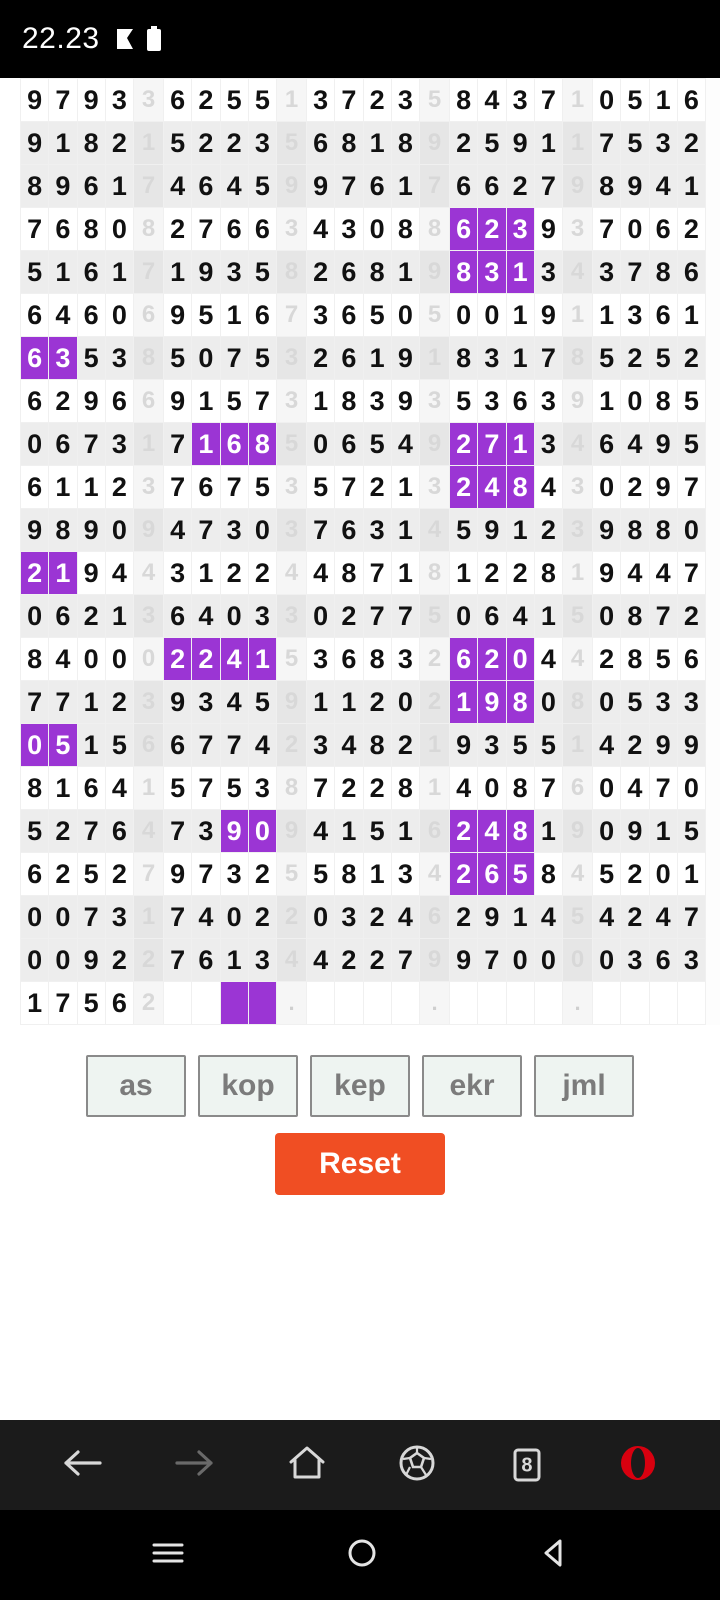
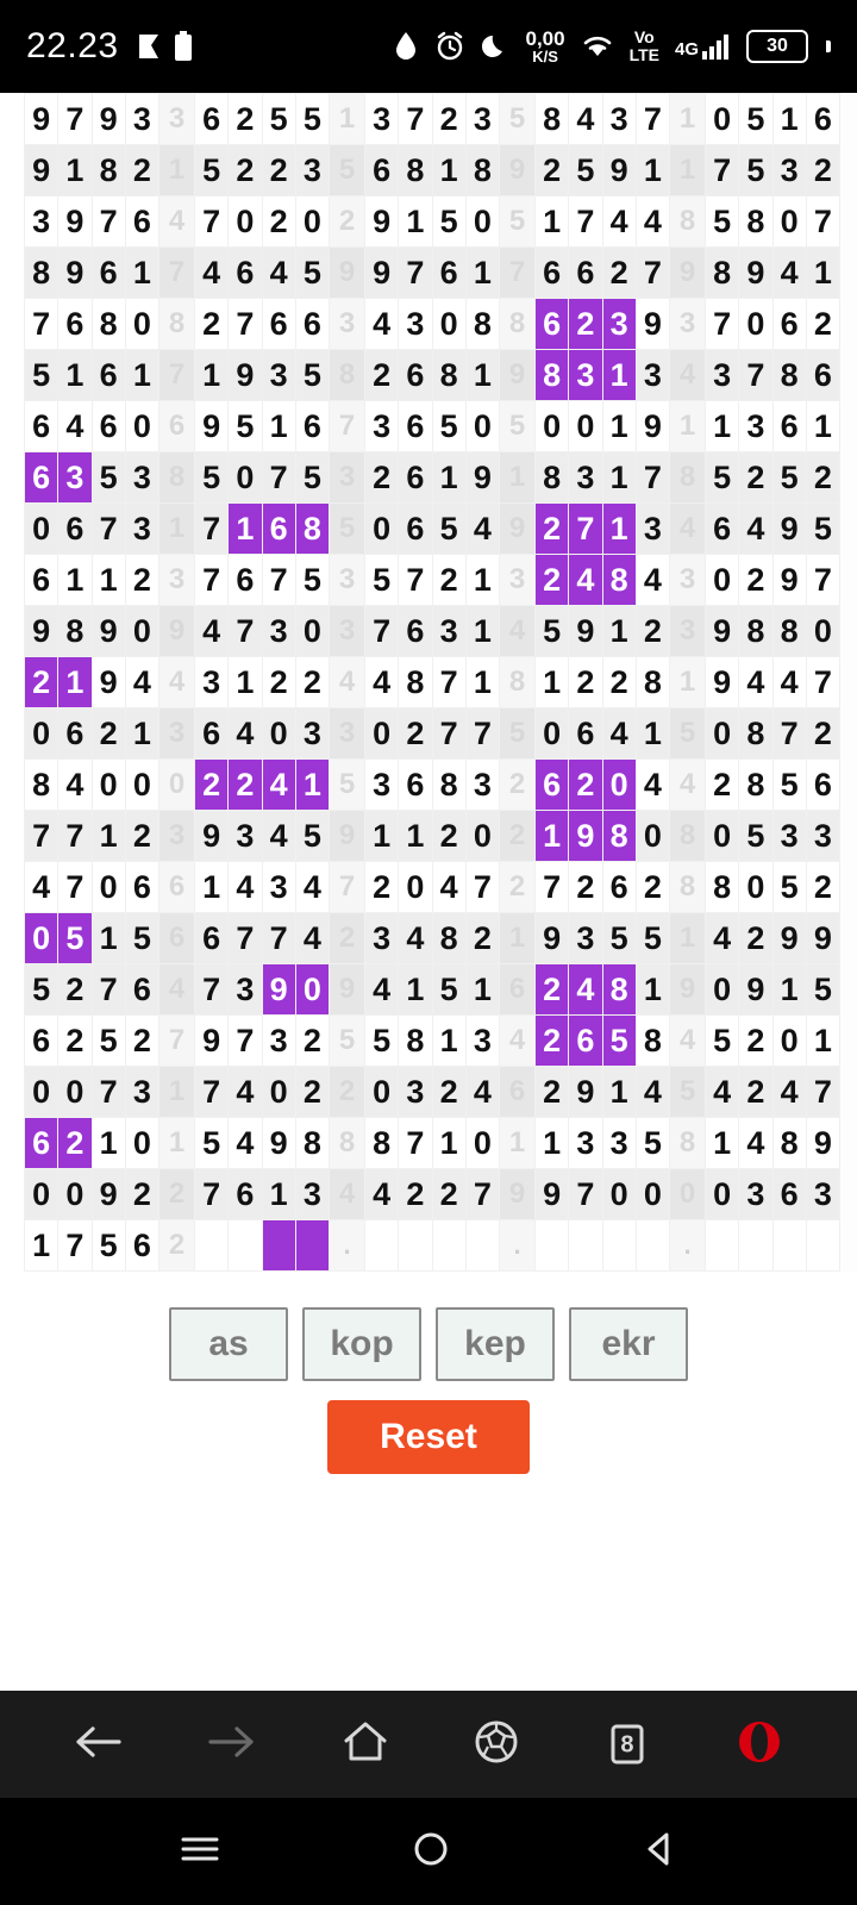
  22.23
+ 0,00
+ K/S
+ Vo
+ LTE
+ 4G
+ 30
  9	7	9	3	3	6	2	5	5	1	3	7	2	3	5	8	4	3	7	1	0	5	1	6
  9	1	8	2		5	2	2	3		6	8	1	8		2	5	9	1		7	5	3	2
+ 3	9	7	6	4	7	0	2	0	2	9	1	5	0	5	1	7	4	4	8	5	8	0	7
  8	9	6	1		4	6	4	5		9	7	6	1		6	6	2	7		8	9	4	1
  7	6	8	0	8	2	7	6	6	3	4	3	0	8	8	6	2	3	9	3	7	0	6	2
  5	1	6	1		1	9	3	5		2	6	8	1		8	3	1	3		3	7	8	6
  6	4	6	0	6	9	5	1	6	7	3	6	5	0	5	0	0	1	9	1	1	3	6	1
  6	3	5	3		5	0	7	5		2	6	1	9		8	3	1	7		5	2	5	2
- 6	2	9	6	6	9	1	5	7	3	1	8	3	9	3	5	3	6	3	9	1	0	8	5
  0	6	7	3		7	1	6	8		0	6	5	4		2	7	1	3		6	4	9	5
  6	1	1	2	3	7	6	7	5	3	5	7	2	1	3	2	4	8	4	3	0	2	9	7
  9	8	9	0		4	7	3	0		7	6	3	1		5	9	1	2		9	8	8	0
  2	1	9	4	4	3	1	2	2	4	4	8	7	1	8	1	2	2	8	1	9	4	4	7
  0	6	2	1		6	4	0	3		0	2	7	7		0	6	4	1		0	8	7	2
  8	4	0	0	0	2	2	4	1	5	3	6	8	3	2	6	2	0	4	4	2	8	5	6
  7	7	1	2		9	3	4	5		1	1	2	0		1	9	8	0		0	5	3	3
+ 4	7	0	6	6	1	4	3	4	7	2	0	4	7	2	7	2	6	2	8	8	0	5	2
  0	5	1	5		6	7	7	4		3	4	8	2		9	3	5	5		4	2	9	9
- 8	1	6	4	1	5	7	5	3	8	7	2	2	8	1	4	0	8	7	6	0	4	7	0
  5	2	7	6		7	3	9	0		4	1	5	1		2	4	8	1		0	9	1	5
  6	2	5	2	7	9	7	3	2	5	5	8	1	3	4	2	6	5	8	4	5	2	0	1
  0	0	7	3		7	4	0	2		0	3	2	4		2	9	1	4		4	2	4	7
+ 6	2	1	0	1	5	4	9	8	8	8	7	1	0	1	1	3	3	5	8	1	4	8	9
  0	0	9	2		7	6	1	3		4	2	2	7		9	7	0	0		0	3	6	3
  1	7	5	6	2					.					.					.
  as
  kop
  kep
  ekr
- jml
  Reset
  8
